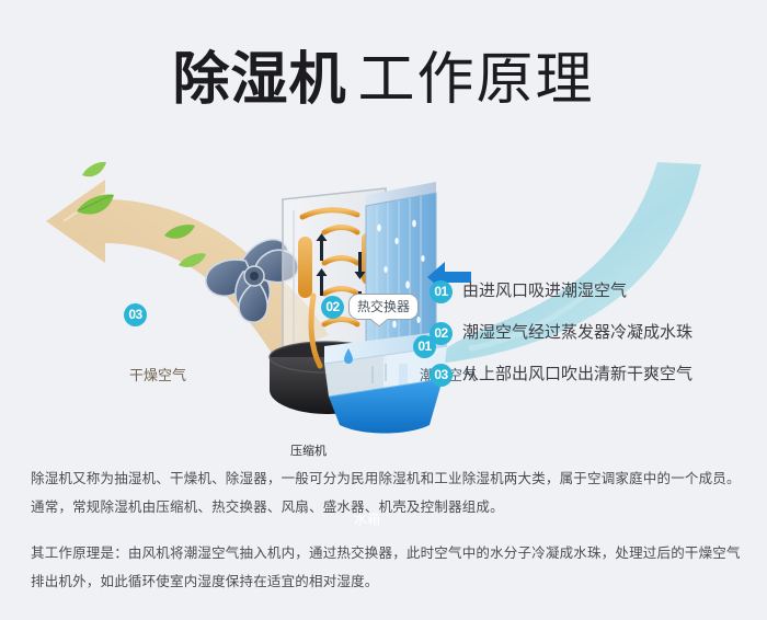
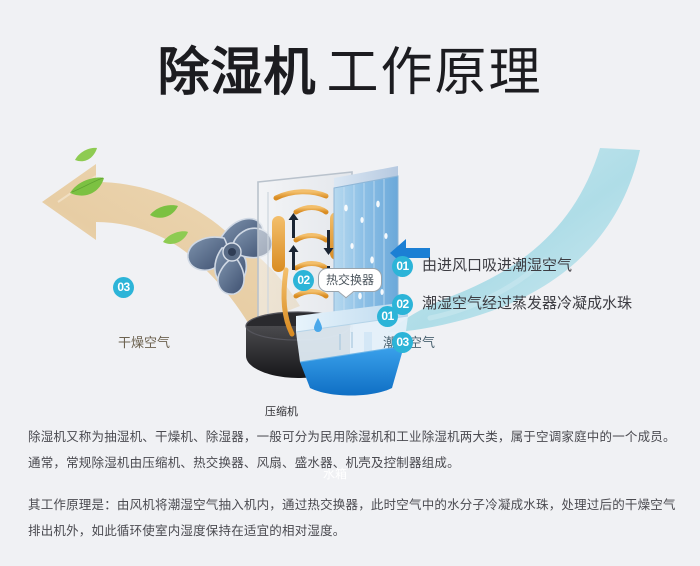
  除湿机 工作原理
  03
  干燥空气
  02
  热交换器
  01
  潮空气
  压缩机
  水箱
  01
  由进风口吸进潮湿空气
  02
  潮湿空气经过蒸发器冷凝成水珠
  03
- 从上部出风口吹出清新干爽空气
  除湿机又称为抽湿机、干燥机、除湿器，一般可分为民用除湿机和工业除湿机两大类，属于空调家庭中的一个成员。
  通常，常规除湿机由压缩机、热交换器、风扇、盛水器、机壳及控制器组成。
  其工作原理是：由风机将潮湿空气抽入机内，通过热交换器，此时空气中的水分子冷凝成水珠，处理过后的干燥空气
  排出机外，如此循环使室内湿度保持在适宜的相对湿度。
